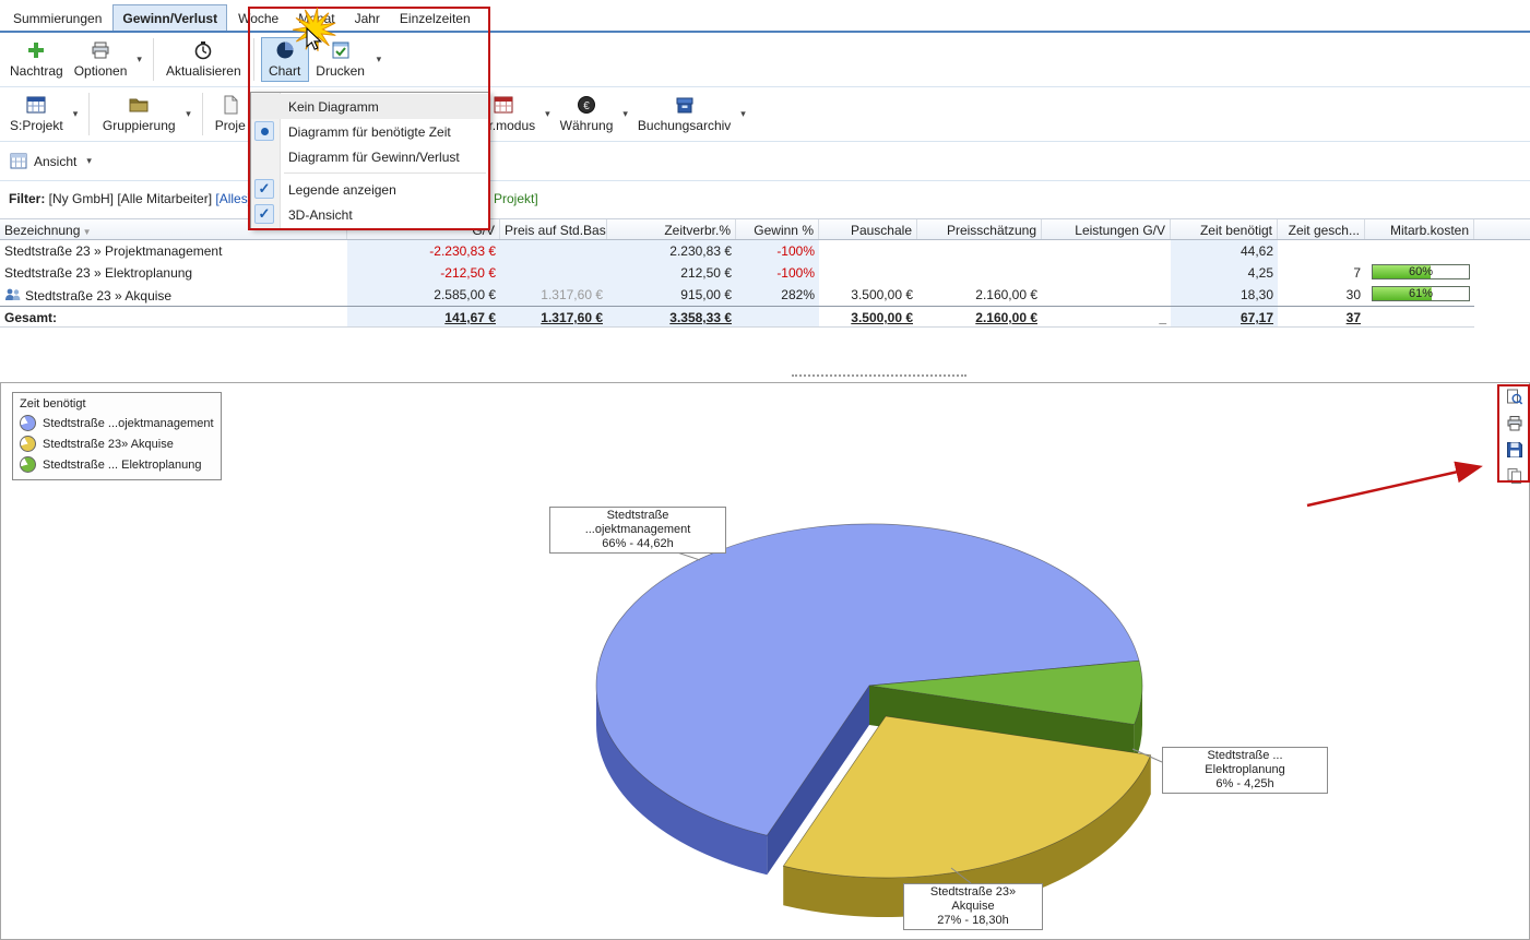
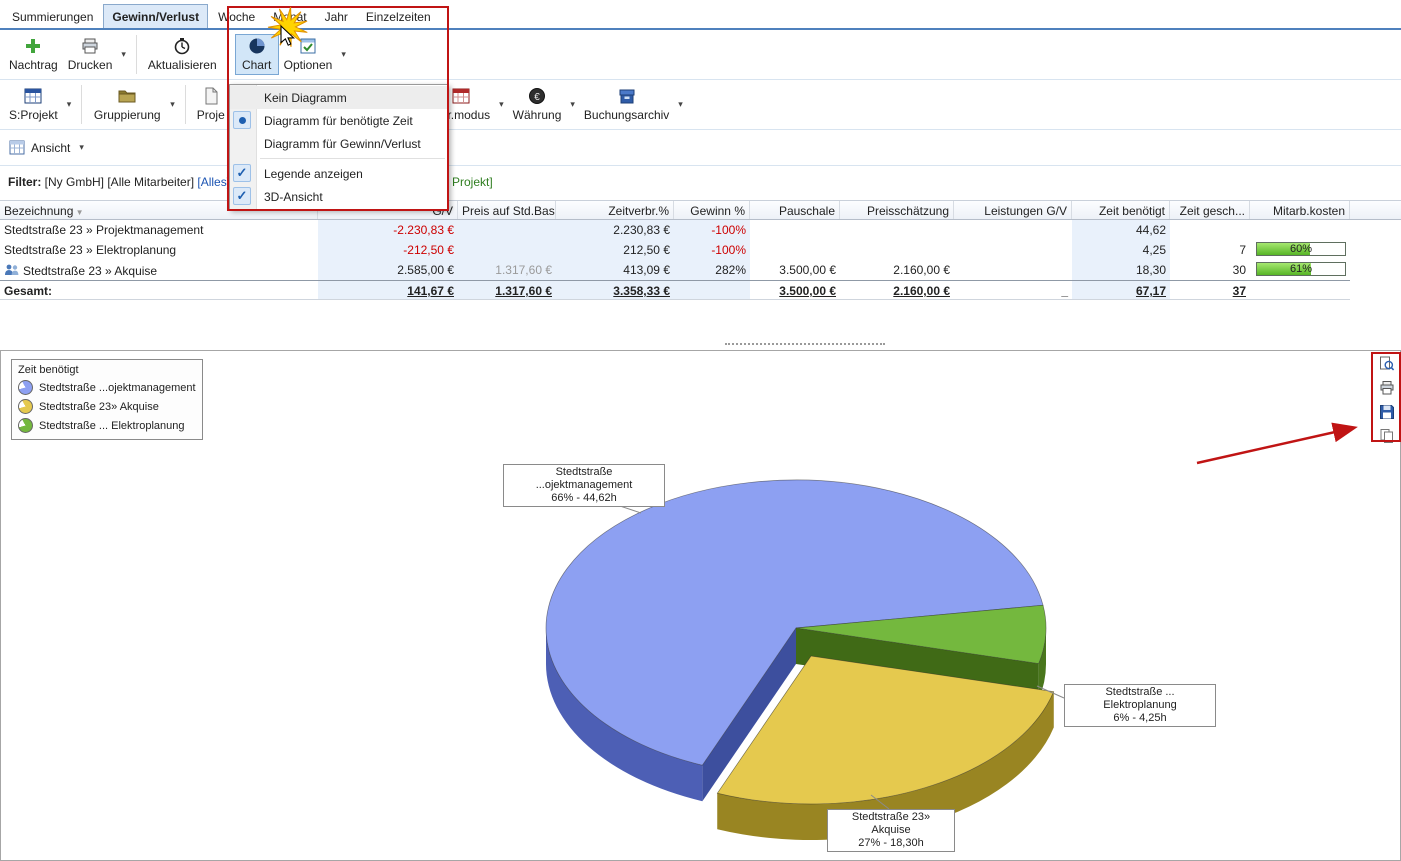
  Summierungen
  Gewinn/Verlust
  Woche
  Monat
  Jahr
  Einzelzeiten
  Nachtrag
- Optionen
+ Drucken
  ▾
  Aktualisieren
  Chart
- Drucken
+ Optionen
  ▾
  S:Projekt
  ▾
  Gruppierung
  ▾
  Proje
  r.modus
  ▾
  €
  Währung
  ▾
  Buchungsarchiv
  ▾
  Ansicht
  ▾
  Filter: [Ny GmbH] [Alle Mitarbeiter] [Alles
  Projekt]
  Bezeichnung ▼
  G/V
  Preis auf Std.Bas
  Zeitverbr.%
  Gewinn %
  Pauschale
  Preisschätzung
  Leistungen G/V
  Zeit benötigt
  Zeit gesch...
  Mitarb.kosten
  Stedtstraße 23 » Projektmanagement
  -2.230,83 €
  2.230,83 €
  -100%
  44,62
  Stedtstraße 23 » Elektroplanung
  -212,50 €
  212,50 €
  -100%
  4,25
  7
  60%
  Stedtstraße 23 » Akquise
  2.585,00 €
  1.317,60 €
- 915,00 €
+ 413,09 €
  282%
  3.500,00 €
  2.160,00 €
  18,30
  30
  61%
  Gesamt:
  141,67 €
  1.317,60 €
  3.358,33 €
  3.500,00 €
  2.160,00 €
  _
  67,17
  37
  Zeit benötigt
  Stedtstraße ...ojektmanagement
  Stedtstraße 23» Akquise
  Stedtstraße ... Elektroplanung
  Stedtstraße ...ojektmanagement
  66% - 44,62h
  Stedtstraße ... Elektroplanung
  6% - 4,25h
  Stedtstraße 23» Akquise
  27% - 18,30h
  Kein Diagramm
  Diagramm für benötigte Zeit
  Diagramm für Gewinn/Verlust
  ✓
  Legende anzeigen
  ✓
  3D-Ansicht
